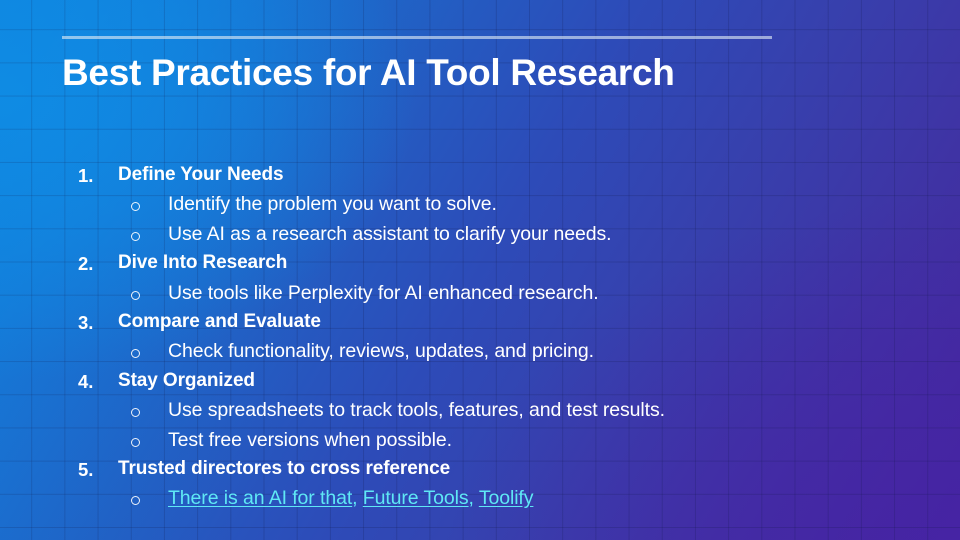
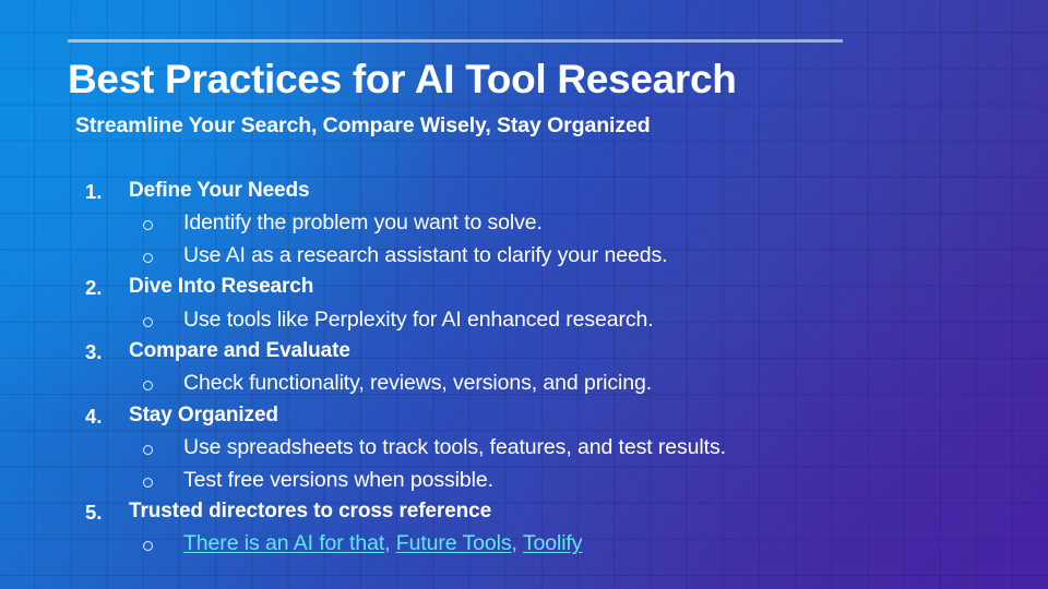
  Best Practices for AI Tool Research
+ Streamline Your Search, Compare Wisely, Stay Organized
  1.
  Define Your Needs
  Identify the problem you want to solve.
  Use AI as a research assistant to clarify your needs.
  2.
  Dive Into Research
  Use tools like Perplexity for AI enhanced research.
  3.
  Compare and Evaluate
- Check functionality, reviews, updates, and pricing.
+ Check functionality, reviews, versions, and pricing.
  4.
  Stay Organized
  Use spreadsheets to track tools, features, and test results.
  Test free versions when possible.
  5.
  Trusted directores to cross reference
  There is an AI for that, Future Tools, Toolify
